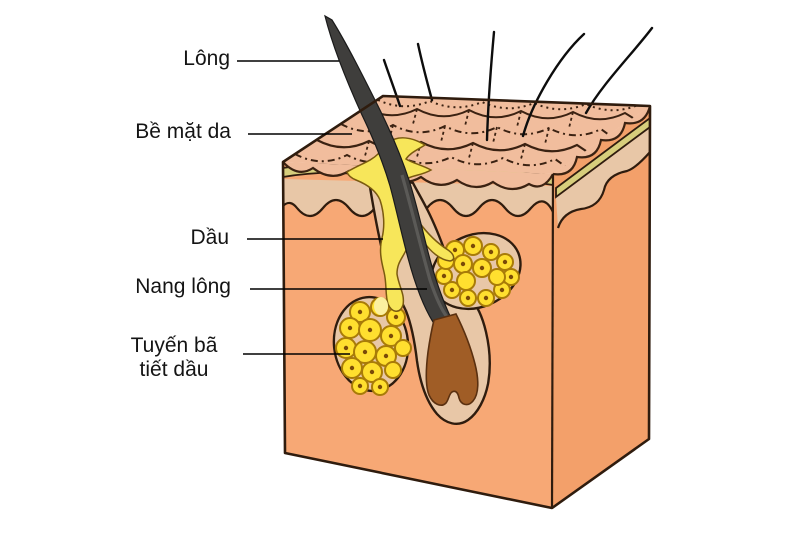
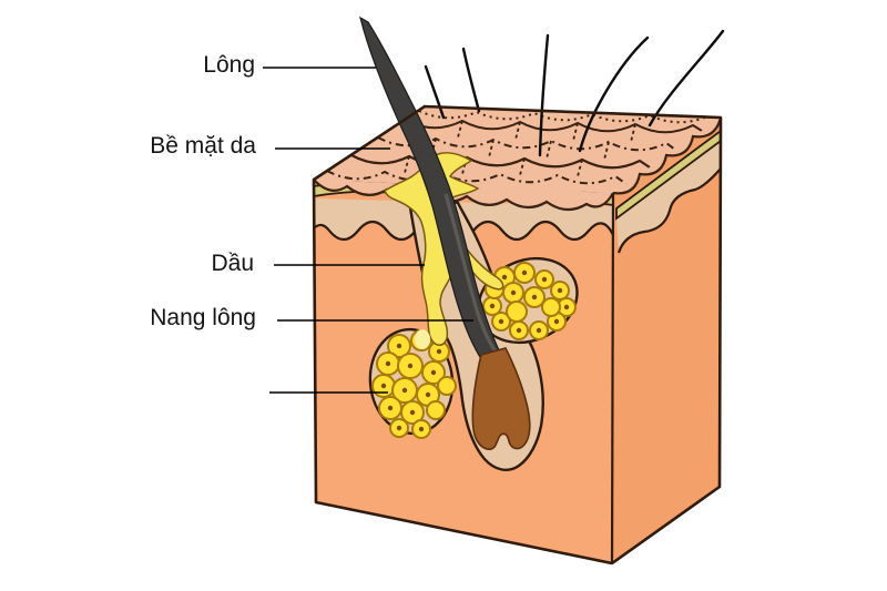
  Lông
  Bề mặt da
  Dầu
  Nang lông
- Tuyến bã
- tiết dầu
